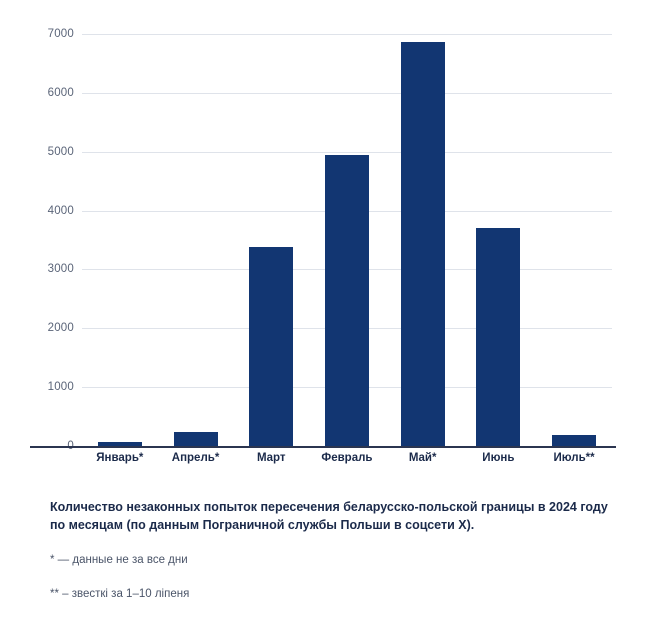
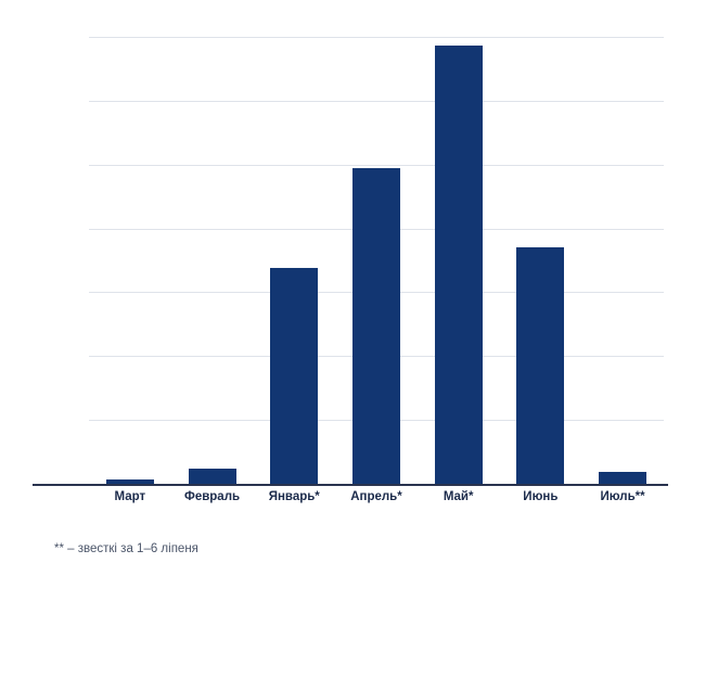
- 7000
- 6000
- 5000
- 4000
- 3000
- 2000
- 1000
- Январь*
+ Март
- Апрель*
+ Февраль
- Март
+ Январь*
- Февраль
+ Апрель*
  Май*
  Июнь
  Июль**
- Количество незаконных попыток пересечения беларусско-польской границы в 2024 году по месяцам (по данным Пограничной службы Польши в соцсети X).
- * — данные не за все дни
- ** – звесткі за 1–10 ліпеня
+ ** – звесткі за 1–6 ліпеня
